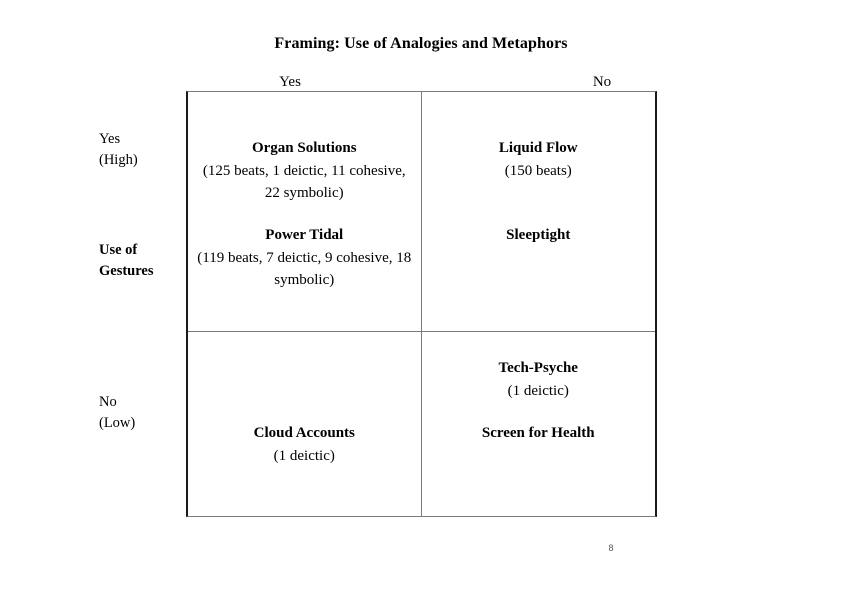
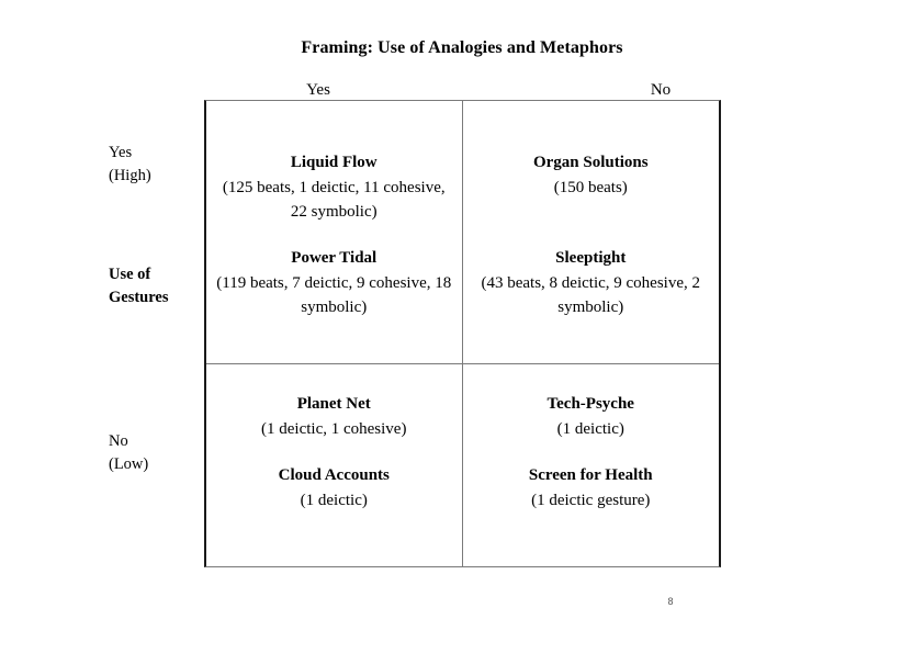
  Framing: Use of Analogies and Metaphors
  Yes
  No
  Yes
  (High)
  Use of
  Gestures
  No
  (Low)
- Organ Solutions
+ Liquid Flow
  (125 beats, 1 deictic, 11 cohesive, 22 symbolic)
  Power Tidal
  (119 beats, 7 deictic, 9 cohesive, 18 symbolic)
- Liquid Flow
+ Organ Solutions
  (150 beats)
  Sleeptight
+ (43 beats, 8 deictic, 9 cohesive, 2 symbolic)
+ Planet Net
+ (1 deictic, 1 cohesive)
  Cloud Accounts
  (1 deictic)
  Tech-Psyche
  (1 deictic)
  Screen for Health
+ (1 deictic gesture)
  8
